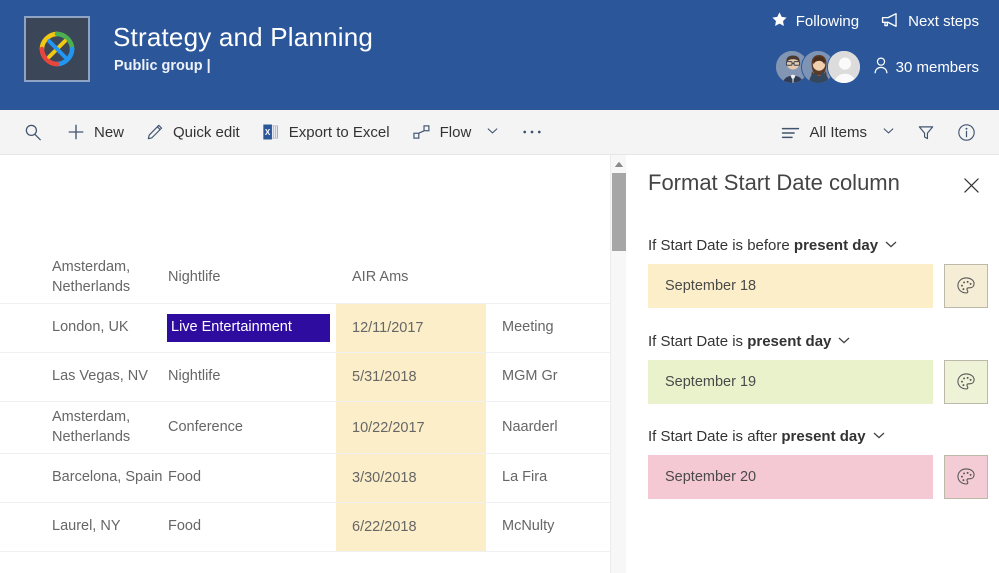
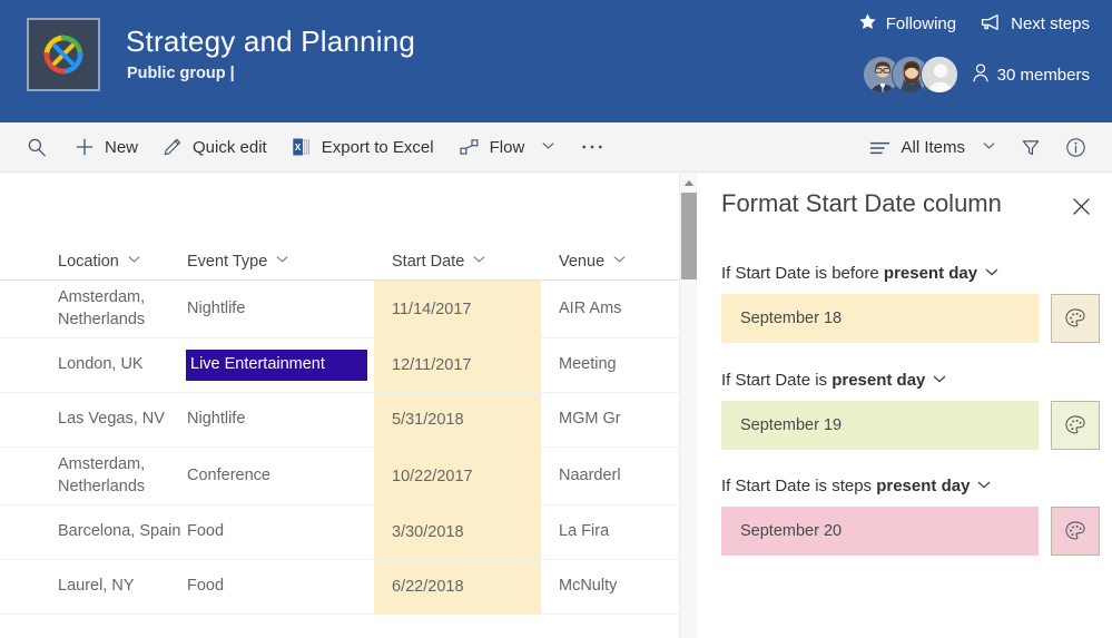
  Strategy and Planning
  Public group |
  Following
  Next steps
  30 members
  New
  Quick edit
  X
  Export to Excel
  Flow
  All Items
+ Location
+ Event Type
+ Start Date
+ Venue
  Amsterdam, Netherlands
  Nightlife
+ 11/14/2017
  AIR Ams
  London, UK
  Live Entertainment
  12/11/2017
  Meeting
  Las Vegas, NV
  Nightlife
  5/31/2018
  MGM Gr
  Amsterdam, Netherlands
  Conference
  10/22/2017
  Naarderl
  Barcelona, Spain
  Food
  3/30/2018
  La Fira
  Laurel, NY
  Food
  6/22/2018
  McNulty
  Format Start Date column
  If Start Date is before present day
  September 18
  If Start Date is present day
  September 19
- If Start Date is after present day
+ If Start Date is steps present day
  September 20
